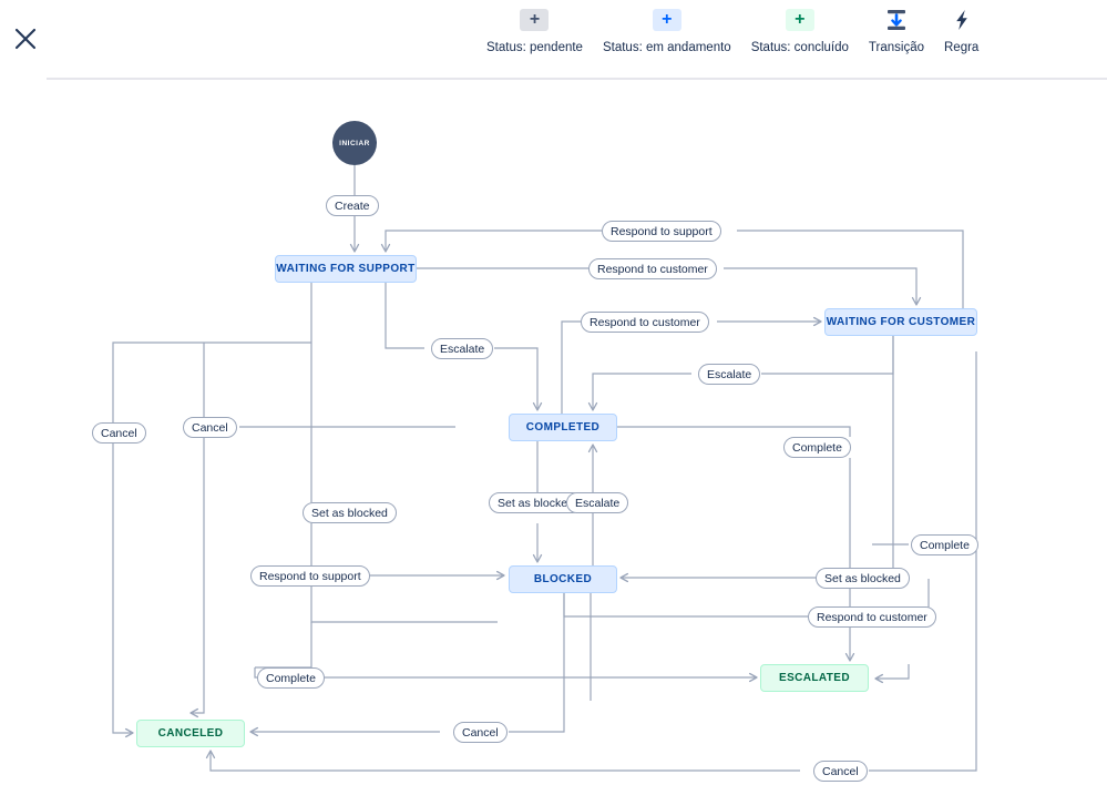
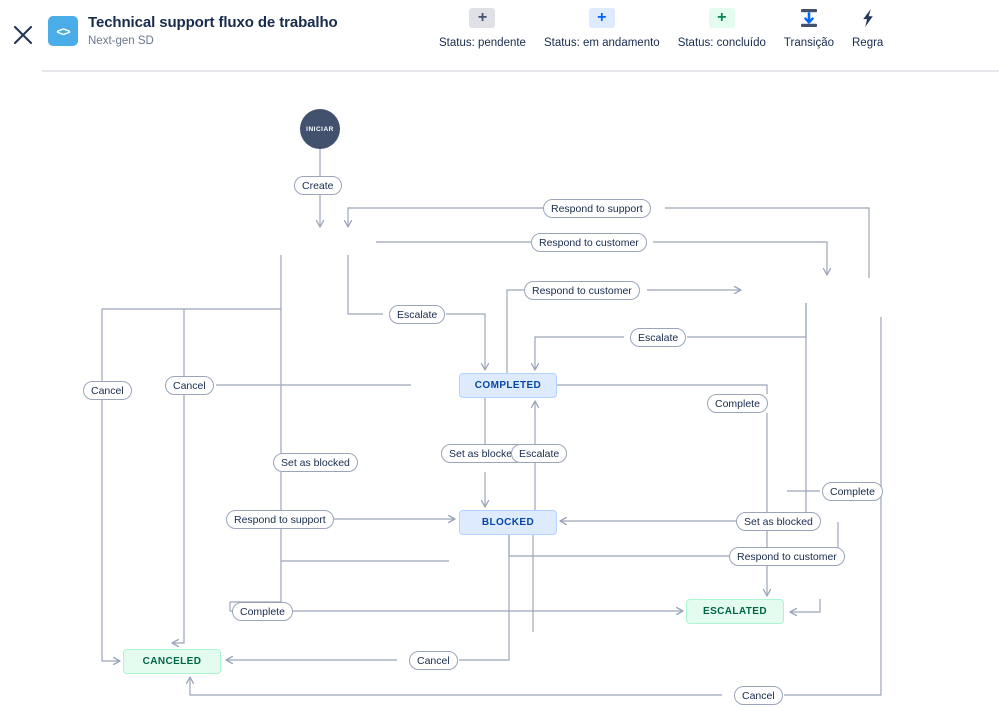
+ <>
+ Technical support fluxo de trabalho
+ Next-gen SD
  +
  Status: pendente
  +
  Status: em andamento
  +
  Status: concluído
  Transição
  Regra
- WAITING FOR SUPPORT
- WAITING FOR CUSTOMER
  COMPLETED
  BLOCKED
  ESCALATED
  CANCELED
  Create
  Respond to support
  Respond to customer
  Respond to customer
  Escalate
  Escalate
  Cancel
  Cancel
  Complete
  Set as blocked
  Set as blocke
  Escalate
  Complete
  Respond to support
  Set as blocked
  Respond to customer
  Complete
  Cancel
  Cancel
